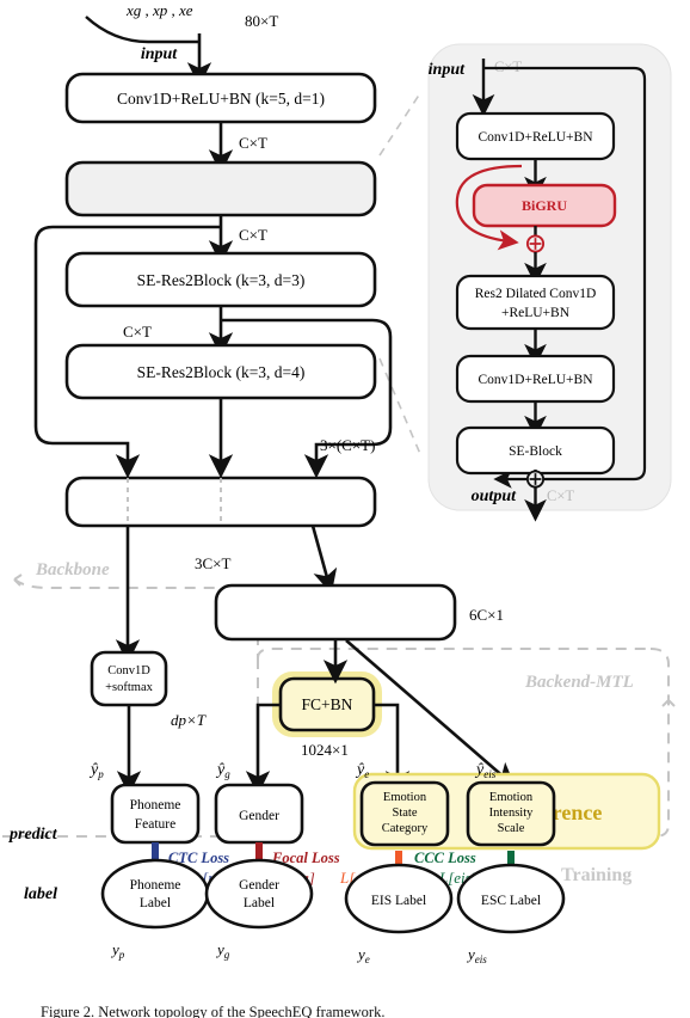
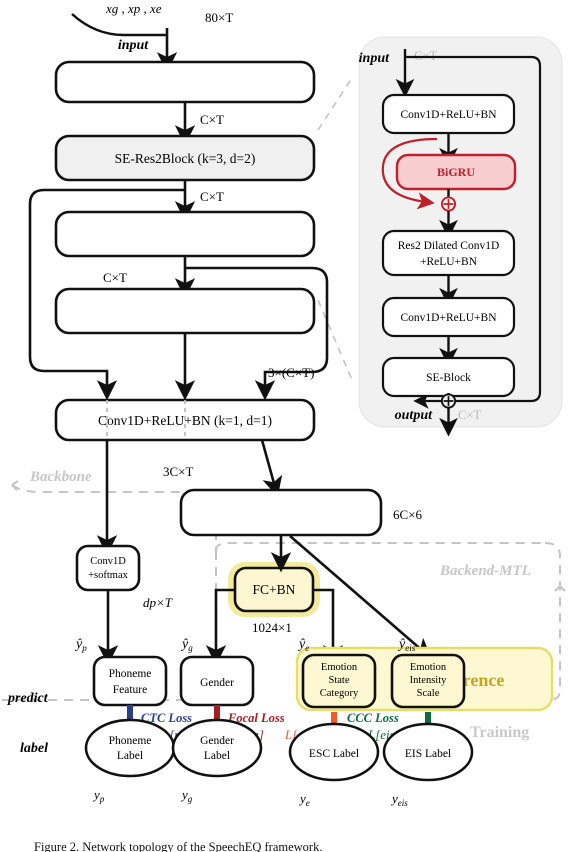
  input
  Conv1D+ReLU+BN
  BiGRU
  Res2 Dilated Conv1D
  +ReLU+BN
  Conv1D+ReLU+BN
  SE-Block
  output
  C×T
  xg , xp , xe
  input
  80×T
- Conv1D+ReLU+BN (k=5, d=1)
  C×T
+ SE-Res2Block (k=3, d=2)
  C×T
- SE-Res2Block (k=3, d=3)
  C×T
- SE-Res2Block (k=3, d=4)
  3×(C×T)
+ Conv1D+ReLU+BN (k=1, d=1)
  3C×T
  Backbone
- 6C×1
+ 6C×6
  Conv1D
  +softmax
  dp×T
  Backend-MTL
  Training
  FC+BN
  1024×1
  predict
  ŷp
  Phoneme
  Feature
  ŷg
  Gender
  ŷe
  Emotion
  State
  Category
  ŷeis
  Emotion
  Intensity
  Scale
  CTC Loss
  Focal Loss
  CCC Loss
  label
  Phoneme
  Label
  yp
  Gender
  Label
  yg
- EIS Label
+ ESC Label
  ye
- ESC Label
+ EIS Label
  yeis
  Figure 2. Network topology of the SpeechEQ framework.
